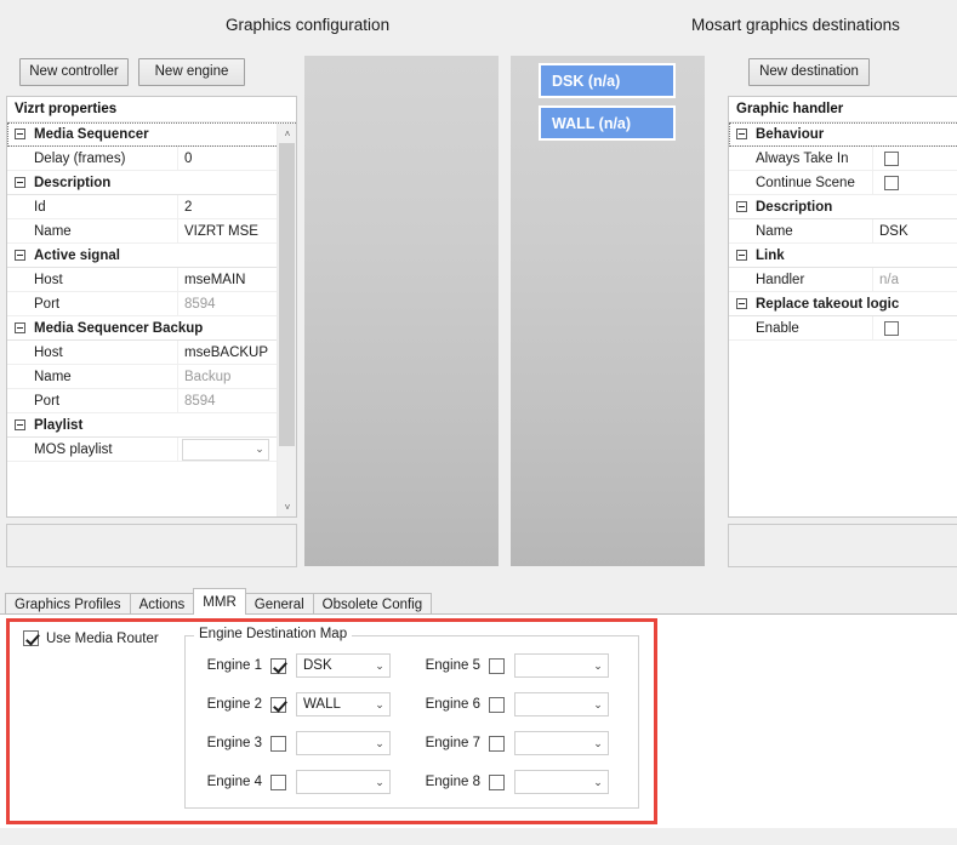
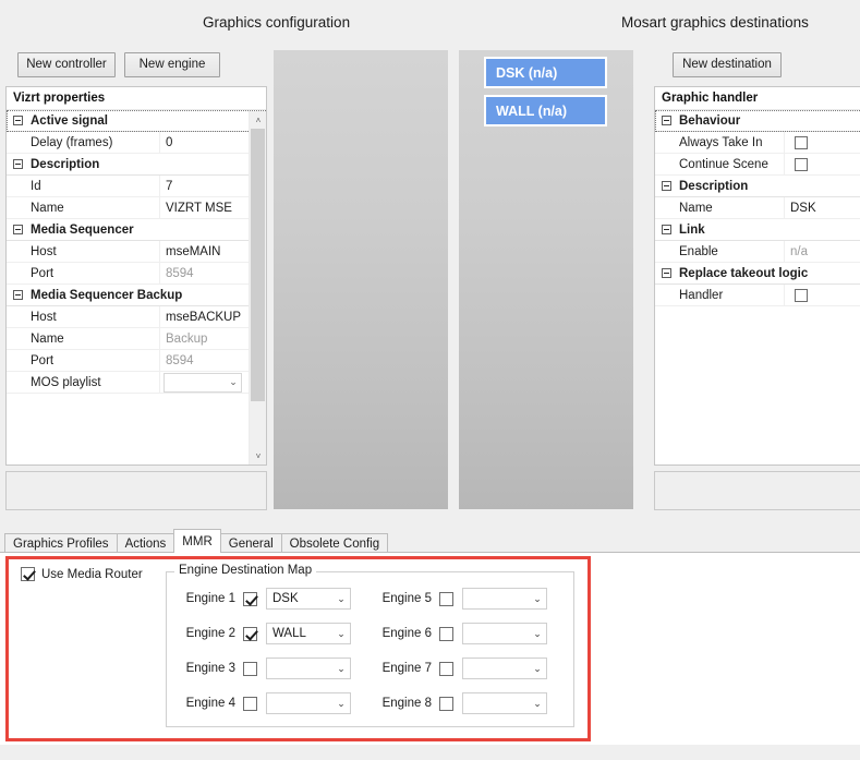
  Graphics configuration
  Mosart graphics destinations
  New controller
  New engine
  New destination
  Vizrt properties
- Media Sequencer
+ Active signal
  Delay (frames)
  0
  Description
  Id
- 2
+ 7
  Name
  VIZRT MSE
- Active signal
+ Media Sequencer
  Host
  mseMAIN
  Port
  8594
  Media Sequencer Backup
  Host
  mseBACKUP
  Name
  Backup
  Port
  8594
- Playlist
  MOS playlist
  ⌄
  ˄
  ˅
  DSK (n/a)
  WALL (n/a)
  Graphic handler
  Behaviour
  Always Take In
  Continue Scene
  Description
  Name
  DSK
  Link
- Handler
+ Enable
  n/a
  Replace takeout logic
- Enable
+ Handler
  Graphics Profiles
  Actions
  MMR
  General
  Obsolete Config
  Use Media Router
  Engine Destination Map
  Engine 1
  DSK
  ⌄
  Engine 2
  WALL
  ⌄
  Engine 3
  ⌄
  Engine 4
  ⌄
  Engine 5
  ⌄
  Engine 6
  ⌄
  Engine 7
  ⌄
  Engine 8
  ⌄
